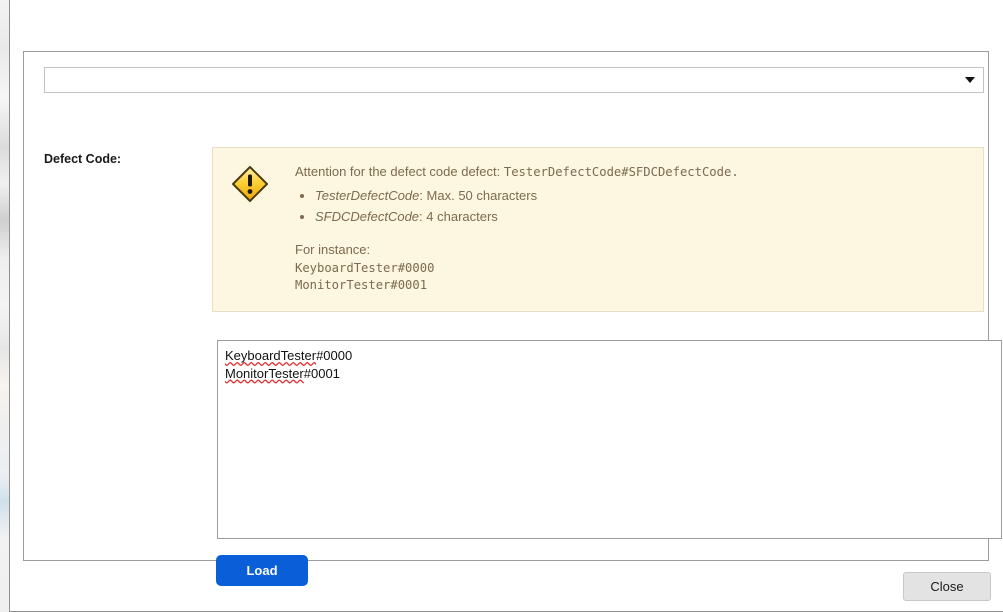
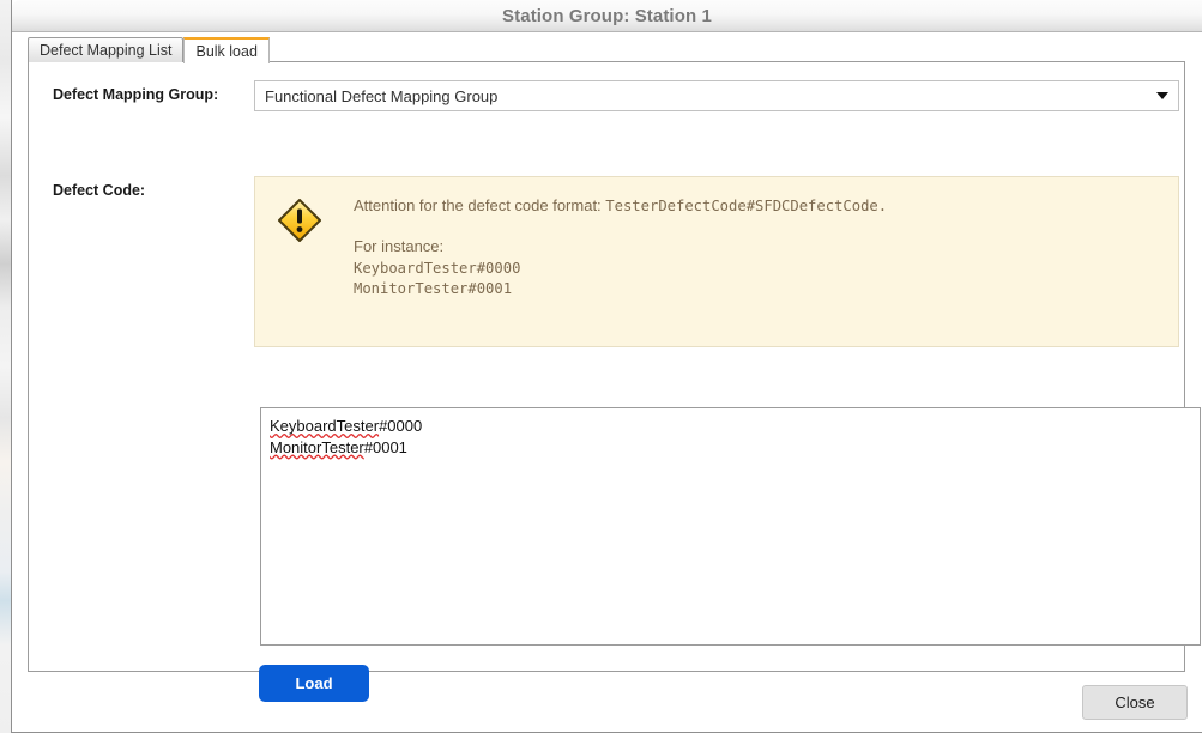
+ Station Group: Station 1
+ Defect Mapping List
+ Bulk load
+ Defect Mapping Group:
+ Functional Defect Mapping Group
  Defect Code:
- Attention for the defect code defect: TesterDefectCode#SFDCDefectCode.
+ Attention for the defect code format: TesterDefectCode#SFDCDefectCode.
- TesterDefectCode: Max. 50 characters
- SFDCDefectCode: 4 characters
  For instance:
  KeyboardTester#0000
  MonitorTester#0001
  KeyboardTester#0000
  MonitorTester#0001
  Load
  Close
